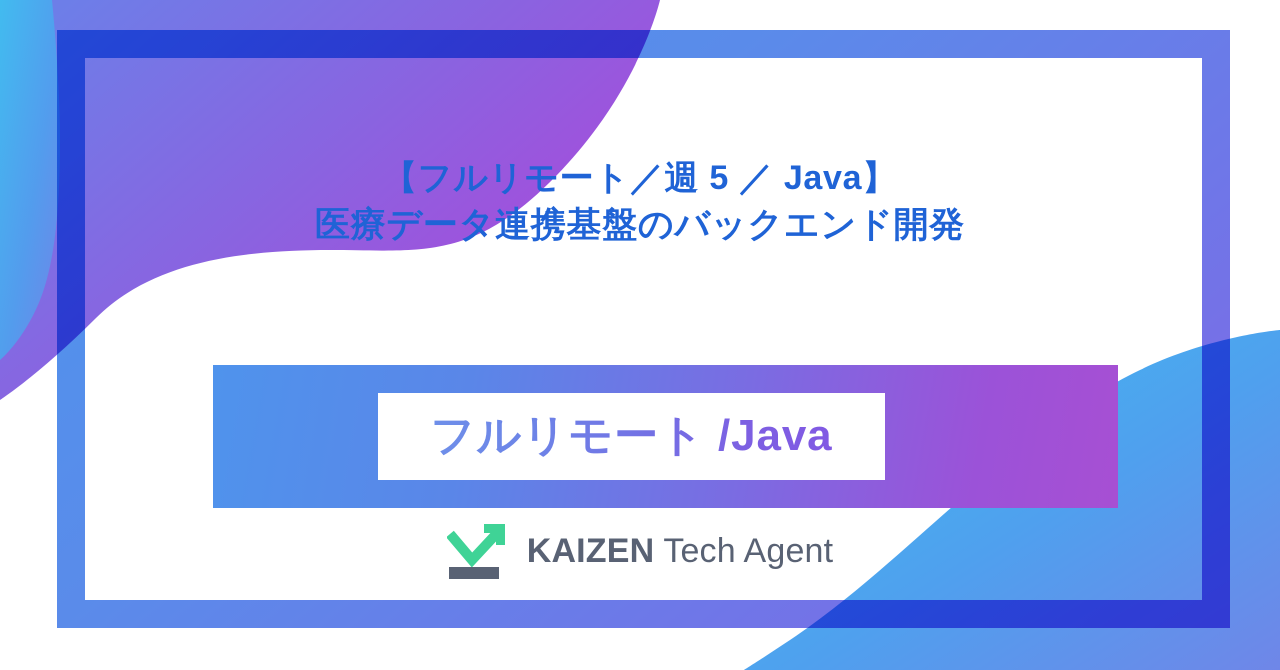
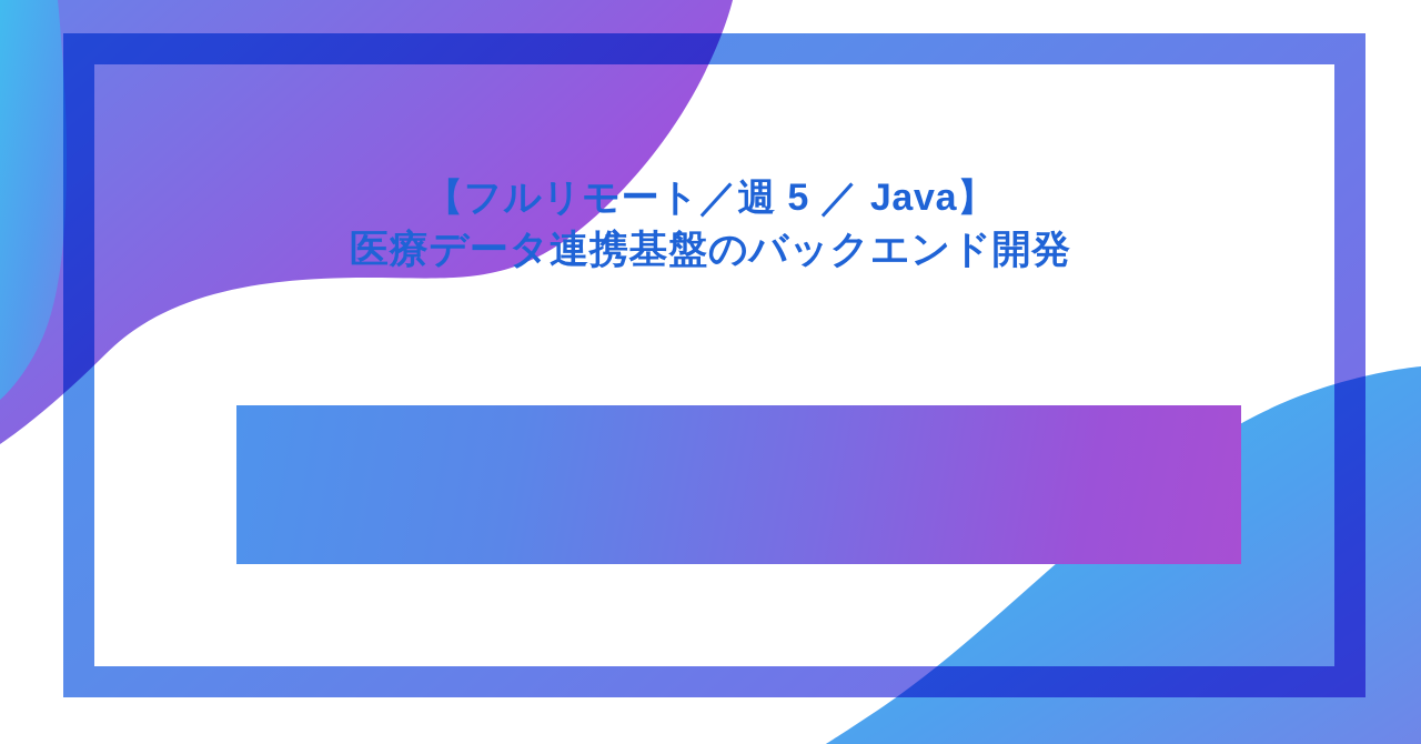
  【フルリモート／週 5 ／ Java】
  医療データ連携基盤のバックエンド開発
- フルリモート /Java
- KAIZEN
- Tech Agent
